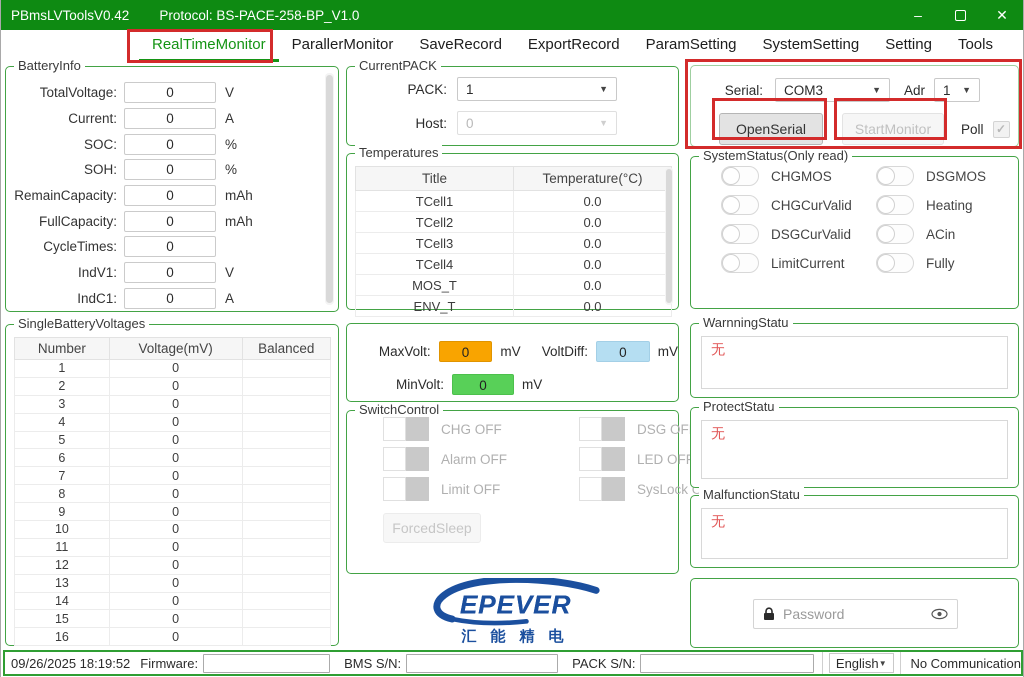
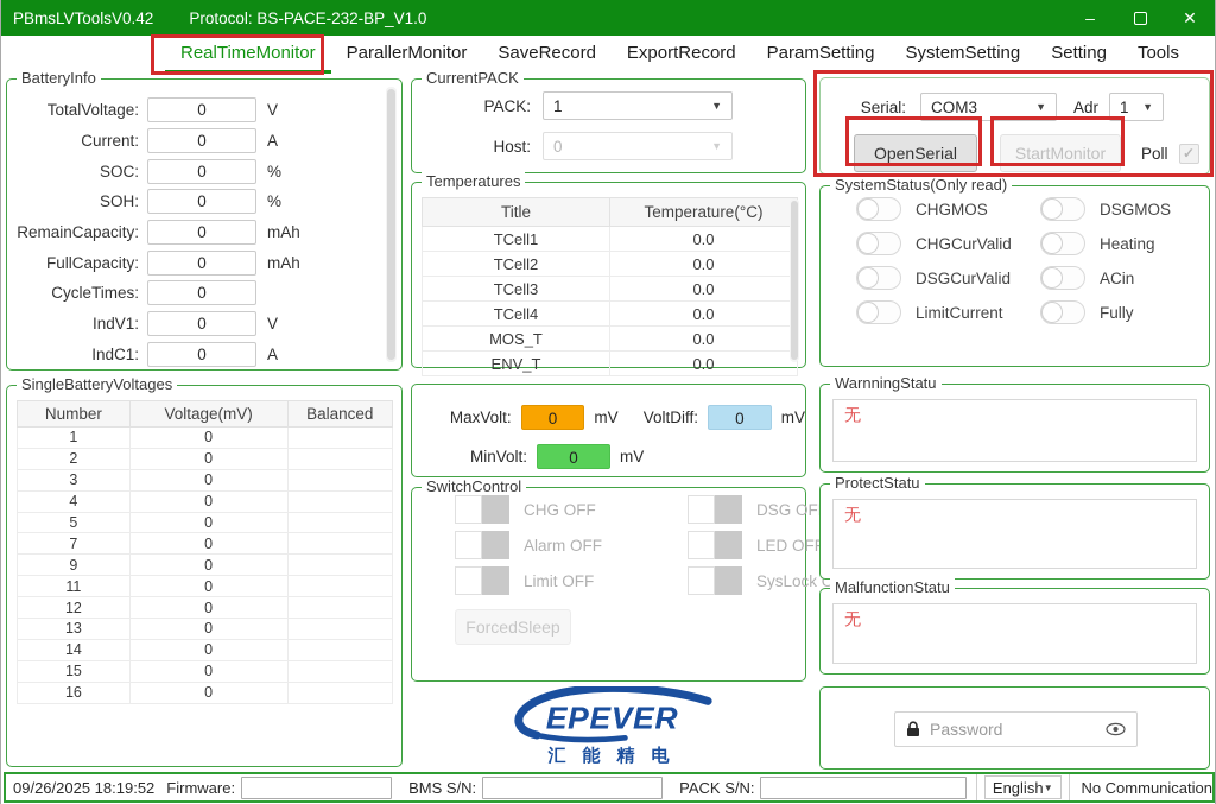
  PBmsLVToolsV0.42
- Protocol: BS-PACE-258-BP_V1.0
+ Protocol: BS-PACE-232-BP_V1.0
  –
  ✕
  RealTimeMonitor
  ParallerMonitor
  SaveRecord
  ExportRecord
  ParamSetting
  SystemSetting
  Setting
  Tools
  BatteryInfo
  TotalVoltage:
  0
  V
  Current:
  0
  A
  SOC:
  0
  %
  SOH:
  0
  %
  RemainCapacity:
  0
  mAh
  FullCapacity:
  0
  mAh
  CycleTimes:
  0
  IndV1:
  0
  V
  IndC1:
  0
  A
  SingleBatteryVoltages
  Number	Voltage(mV)	Balanced
  1	0
  2	0
  3	0
  4	0
  5	0
- 6	0
  7	0
- 8	0
  9	0
- 10	0
  11	0
  12	0
  13	0
  14	0
  15	0
  16	0
  CurrentPACK
  PACK:
  1
  ▼
  Host:
  0
  ▼
  Temperatures
  Title	Temperature(°C)
  TCell1	0.0
  TCell2	0.0
  TCell3	0.0
  TCell4	0.0
  MOS_T	0.0
  ENV_T	0.0
  MaxVolt:
  0
  mV
  VoltDiff:
  0
  mV
  MinVolt:
  0
  mV
  SwitchControl
  CHG OFF
  Alarm OFF
  Limit OFF
  DSG OF
  LED OF
  SysLock O
  ForcedSleep
  EPEVER
  汇能精电
  Serial:
  COM3
  ▼
  Adr
  1
  ▼
  OpenSerial
  StartMonitor
  Poll
  ✓
  SystemStatus(Only read)
  CHGMOS
  CHGCurValid
  DSGCurValid
  LimitCurrent
  DSGMOS
  Heating
  ACin
  Fully
  WarnningStatu
  无
  ProtectStatu
  无
  MalfunctionStatu
  无
  Password
  09/26/2025 18:19:52
  Firmware:
  BMS S/N:
  PACK S/N:
  English
  ▼
  No Communication
